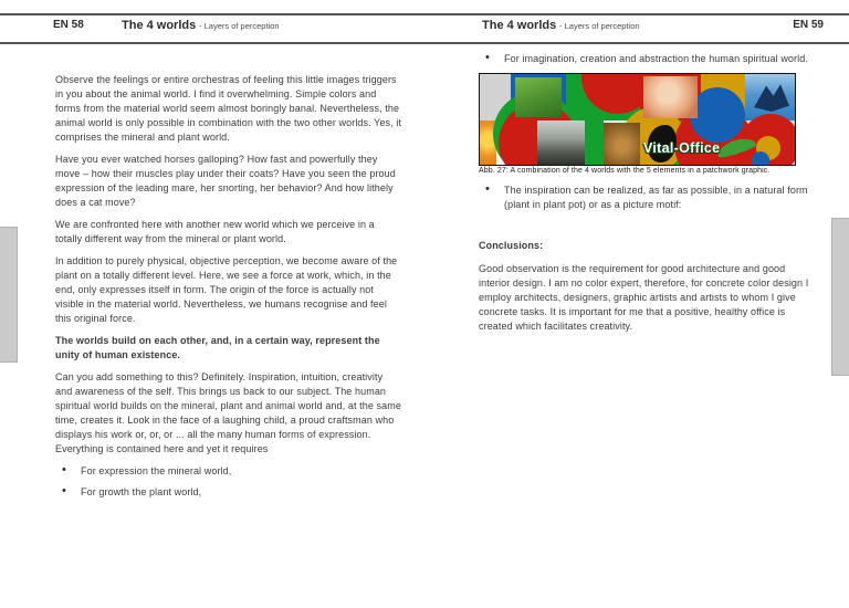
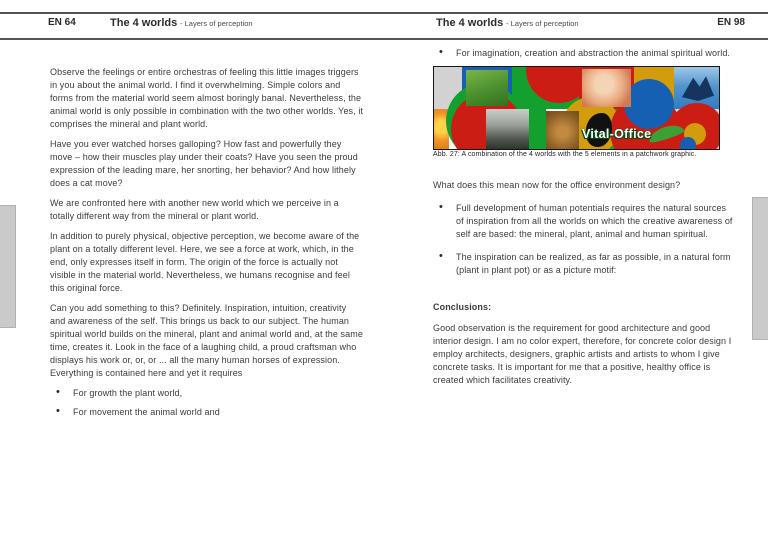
- EN 58
+ EN 64
  The 4 worlds - Layers of perception
  The 4 worlds - Layers of perception
- EN 59
+ EN 98
  Observe the feelings or entire orchestras of feeling this little images triggers in you about the animal world. I find it overwhelming. Simple colors and forms from the material world seem almost boringly banal. Nevertheless, the animal world is only possible in combination with the two other worlds. Yes, it comprises the mineral and plant world.
  Have you ever watched horses galloping? How fast and powerfully they move – how their muscles play under their coats? Have you seen the proud expression of the leading mare, her snorting, her behavior? And how lithely does a cat move?
  We are confronted here with another new world which we perceive in a totally different way from the mineral or plant world.
  In addition to purely physical, objective perception, we become aware of the plant on a totally different level. Here, we see a force at work, which, in the end, only expresses itself in form. The origin of the force is actually not visible in the material world. Nevertheless, we humans recognise and feel this original force.
- The worlds build on each other, and, in a certain way, represent the unity of human existence.
- Can you add something to this? Definitely. Inspiration, intuition, creativity and awareness of the self. This brings us back to our subject. The human spiritual world builds on the mineral, plant and animal world and, at the same time, creates it. Look in the face of a laughing child, a proud craftsman who displays his work or, or, or ... all the many human forms of expression. Everything is contained here and yet it requires
+ Can you add something to this? Definitely. Inspiration, intuition, creativity and awareness of the self. This brings us back to our subject. The human spiritual world builds on the mineral, plant and animal world and, at the same time, creates it. Look in the face of a laughing child, a proud craftsman who displays his work or, or, or ... all the many human horses of expression. Everything is contained here and yet it requires
- For expression the mineral world,
  For growth the plant world,
+ For movement the animal world and
- For imagination, creation and abstraction the human spiritual world.
+ For imagination, creation and abstraction the animal spiritual world.
  Vital-Office
+ What does this mean now for the office environment design?
+ Full development of human potentials requires the natural sources of inspiration from all the worlds on which the creative awareness of self are based: the mineral, plant, animal and human spiritual.
  The inspiration can be realized, as far as possible, in a natural form (plant in plant pot) or as a picture motif:
  Conclusions:
  Good observation is the requirement for good architecture and good interior design. I am no color expert, therefore, for concrete color design I employ architects, designers, graphic artists and artists to whom I give concrete tasks. It is important for me that a positive, healthy office is created which facilitates creativity.
